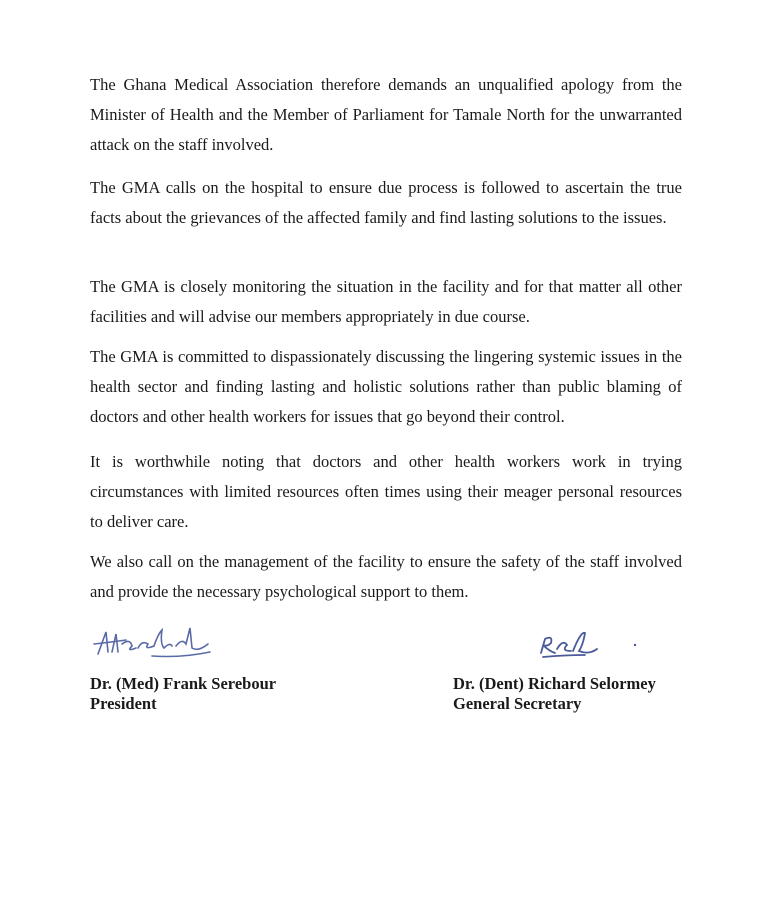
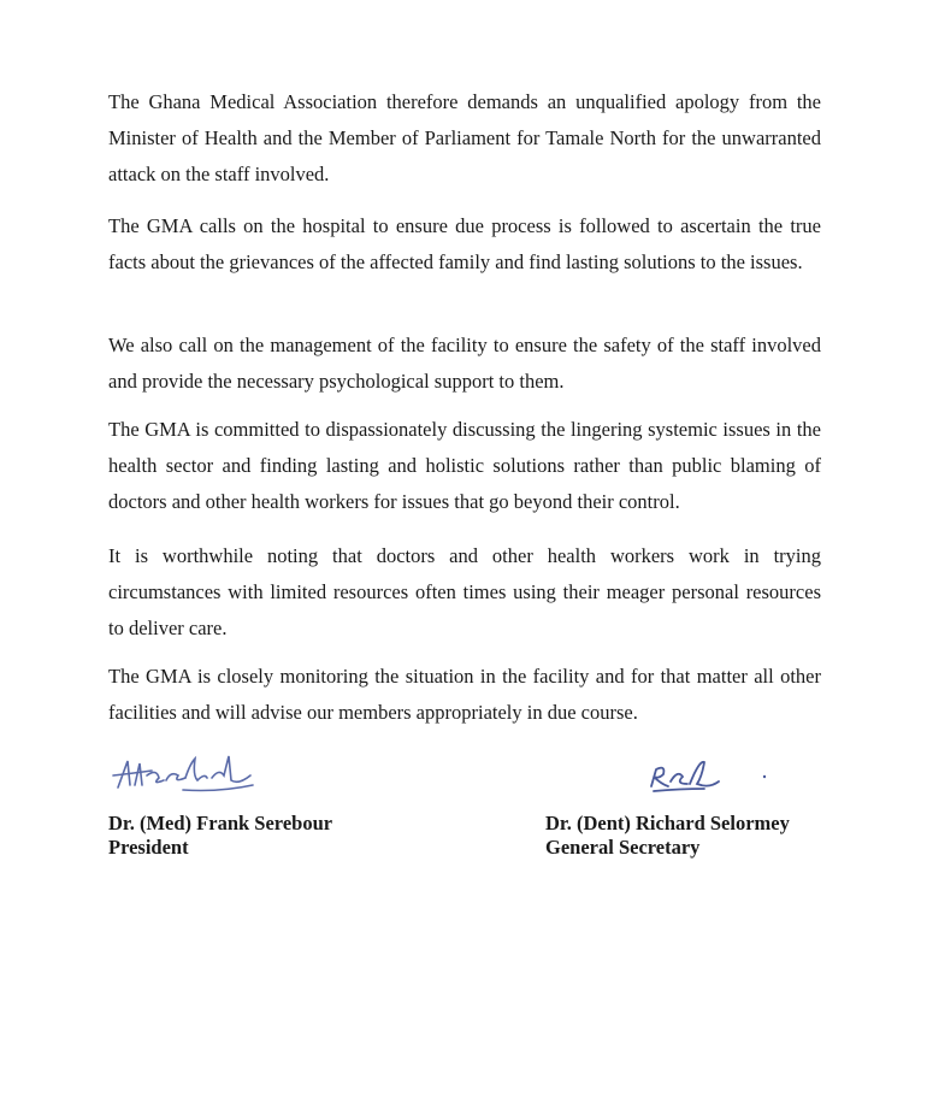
  The Ghana Medical Association therefore demands an unqualified apology from the Minister of Health and the Member of Parliament for Tamale North for the unwarranted attack on the staff involved.
  The GMA calls on the hospital to ensure due process is followed to ascertain the true facts about the grievances of the affected family and find lasting solutions to the issues.
- The GMA is closely monitoring the situation in the facility and for that matter all other facilities and will advise our members appropriately in due course.
+ We also call on the management of the facility to ensure the safety of the staff involved and provide the necessary psychological support to them.
  The GMA is committed to dispassionately discussing the lingering systemic issues in the health sector and finding lasting and holistic solutions rather than public blaming of doctors and other health workers for issues that go beyond their control.
  It is worthwhile noting that doctors and other health workers work in trying circumstances with limited resources often times using their meager personal resources to deliver care.
- We also call on the management of the facility to ensure the safety of the staff involved and provide the necessary psychological support to them.
+ The GMA is closely monitoring the situation in the facility and for that matter all other facilities and will advise our members appropriately in due course.
  Dr. (Med) Frank Serebour
  President
  Dr. (Dent) Richard Selormey
  General Secretary
